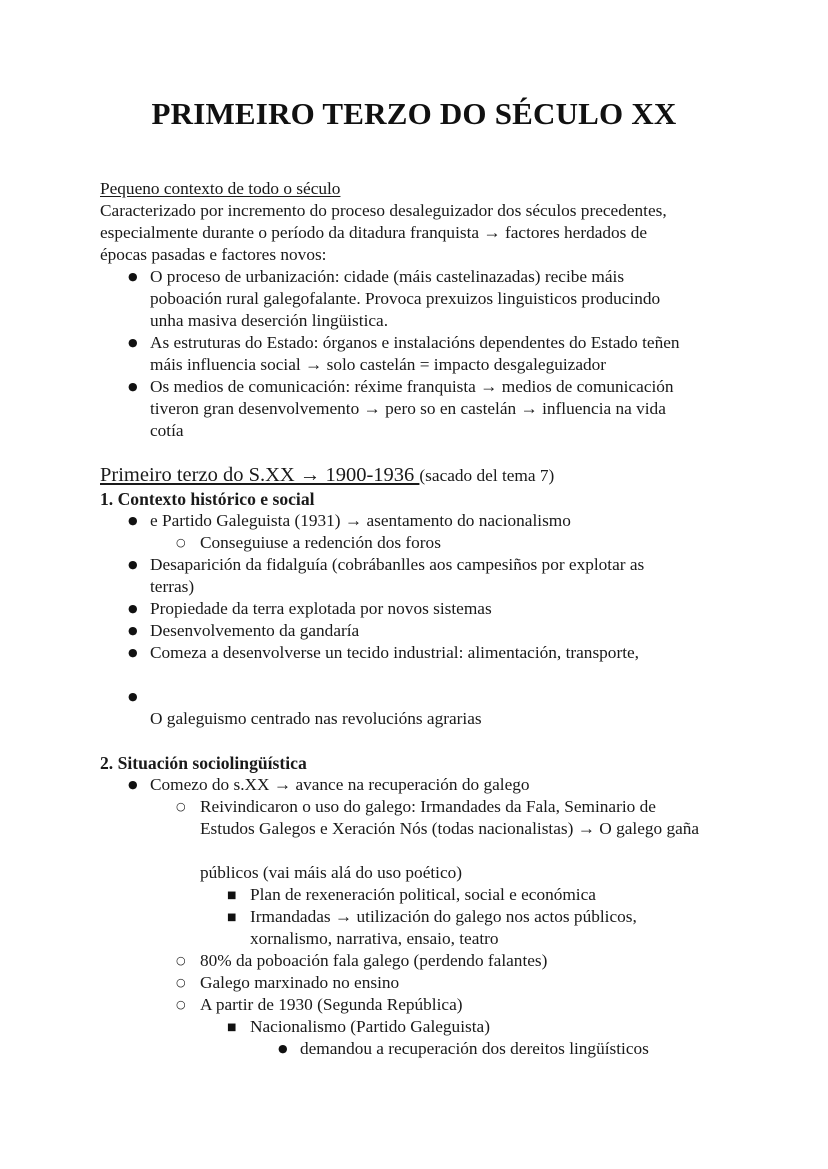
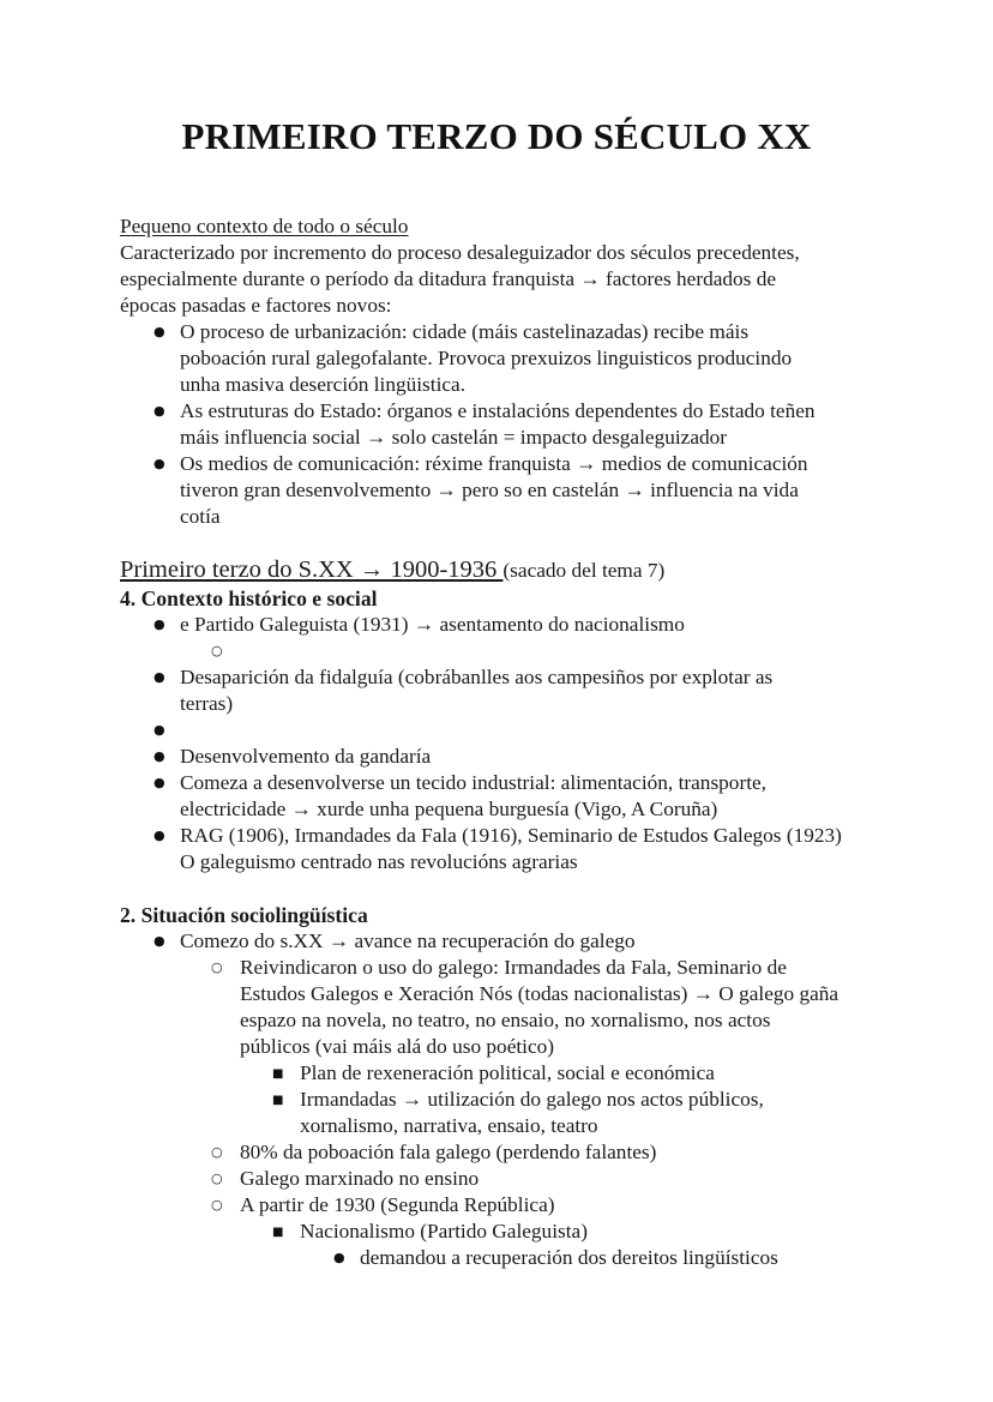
  PRIMEIRO TERZO DO SÉCULO XX
  Pequeno contexto de todo o século
  Caracterizado por incremento do proceso desaleguizador dos séculos precedentes,
  especialmente durante o período da ditadura franquista → factores herdados de
  épocas pasadas e factores novos:
  O proceso de urbanización: cidade (máis castelinazadas) recibe máis
  poboación rural galegofalante. Provoca prexuizos linguisticos producindo
  unha masiva deserción lingüistica.
  As estruturas do Estado: órganos e instalacións dependentes do Estado teñen
  máis influencia social → solo castelán = impacto desgaleguizador
  Os medios de comunicación: réxime franquista → medios de comunicación
  tiveron gran desenvolvemento → pero so en castelán → influencia na vida
  cotía
  Primeiro terzo do S.XX → 1900-1936 (sacado del tema 7)
- 1. Contexto histórico e social
+ 4. Contexto histórico e social
  e Partido Galeguista (1931) → asentamento do nacionalismo
- Conseguiuse a redención dos foros
  Desaparición da fidalguía (cobrábanlles aos campesiños por explotar as
  terras)
- Propiedade da terra explotada por novos sistemas
  Desenvolvemento da gandaría
  Comeza a desenvolverse un tecido industrial: alimentación, transporte,
+ electricidade → xurde unha pequena burguesía (Vigo, A Coruña)
+ RAG (1906), Irmandades da Fala (1916), Seminario de Estudos Galegos (1923)
  O galeguismo centrado nas revolucións agrarias
  2. Situación sociolingüística
  Comezo do s.XX → avance na recuperación do galego
  Reivindicaron o uso do galego: Irmandades da Fala, Seminario de
  Estudos Galegos e Xeración Nós (todas nacionalistas) → O galego gaña
+ espazo na novela, no teatro, no ensaio, no xornalismo, nos actos
  públicos (vai máis alá do uso poético)
  Plan de rexeneración political, social e económica
  Irmandadas → utilización do galego nos actos públicos,
  xornalismo, narrativa, ensaio, teatro
  80% da poboación fala galego (perdendo falantes)
  Galego marxinado no ensino
  A partir de 1930 (Segunda República)
  Nacionalismo (Partido Galeguista)
  demandou a recuperación dos dereitos lingüísticos
